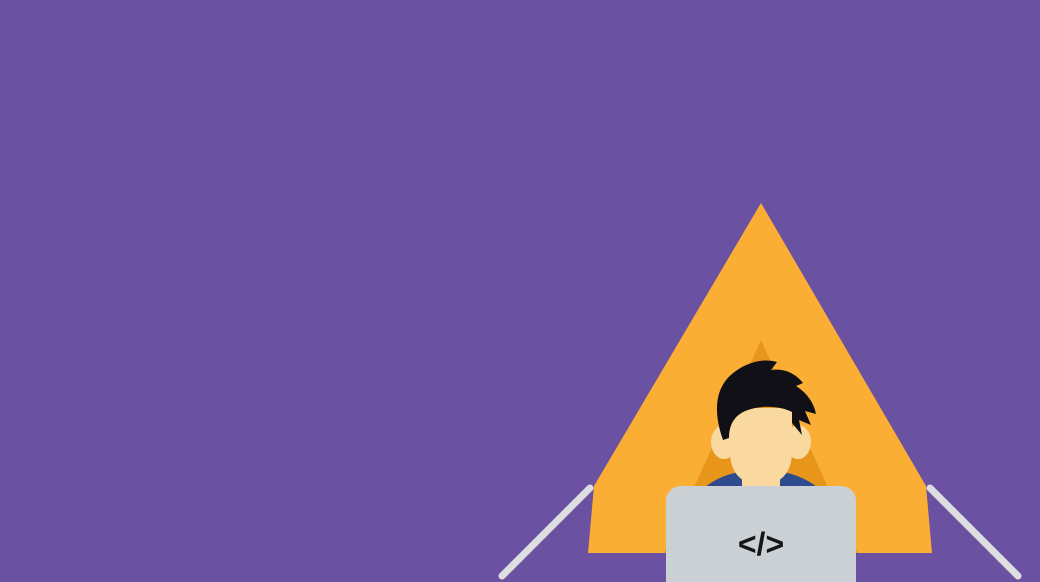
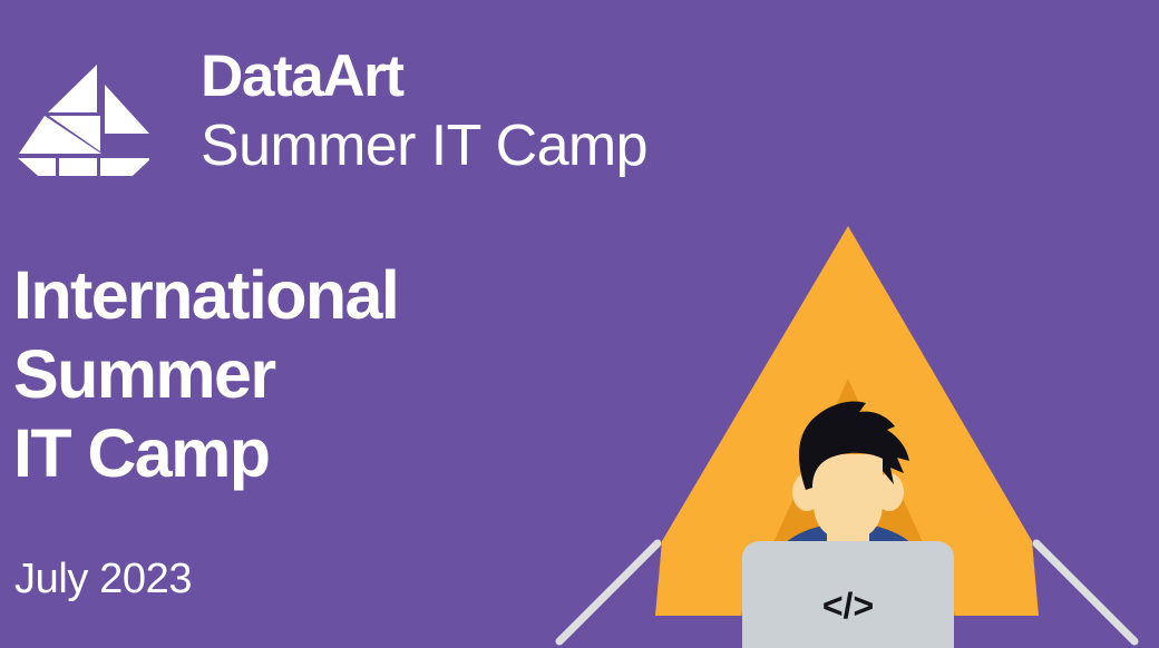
+ DataArt
+ Summer IT Camp
+ International
+ Summer
+ IT Camp
+ July 2023
  </>
